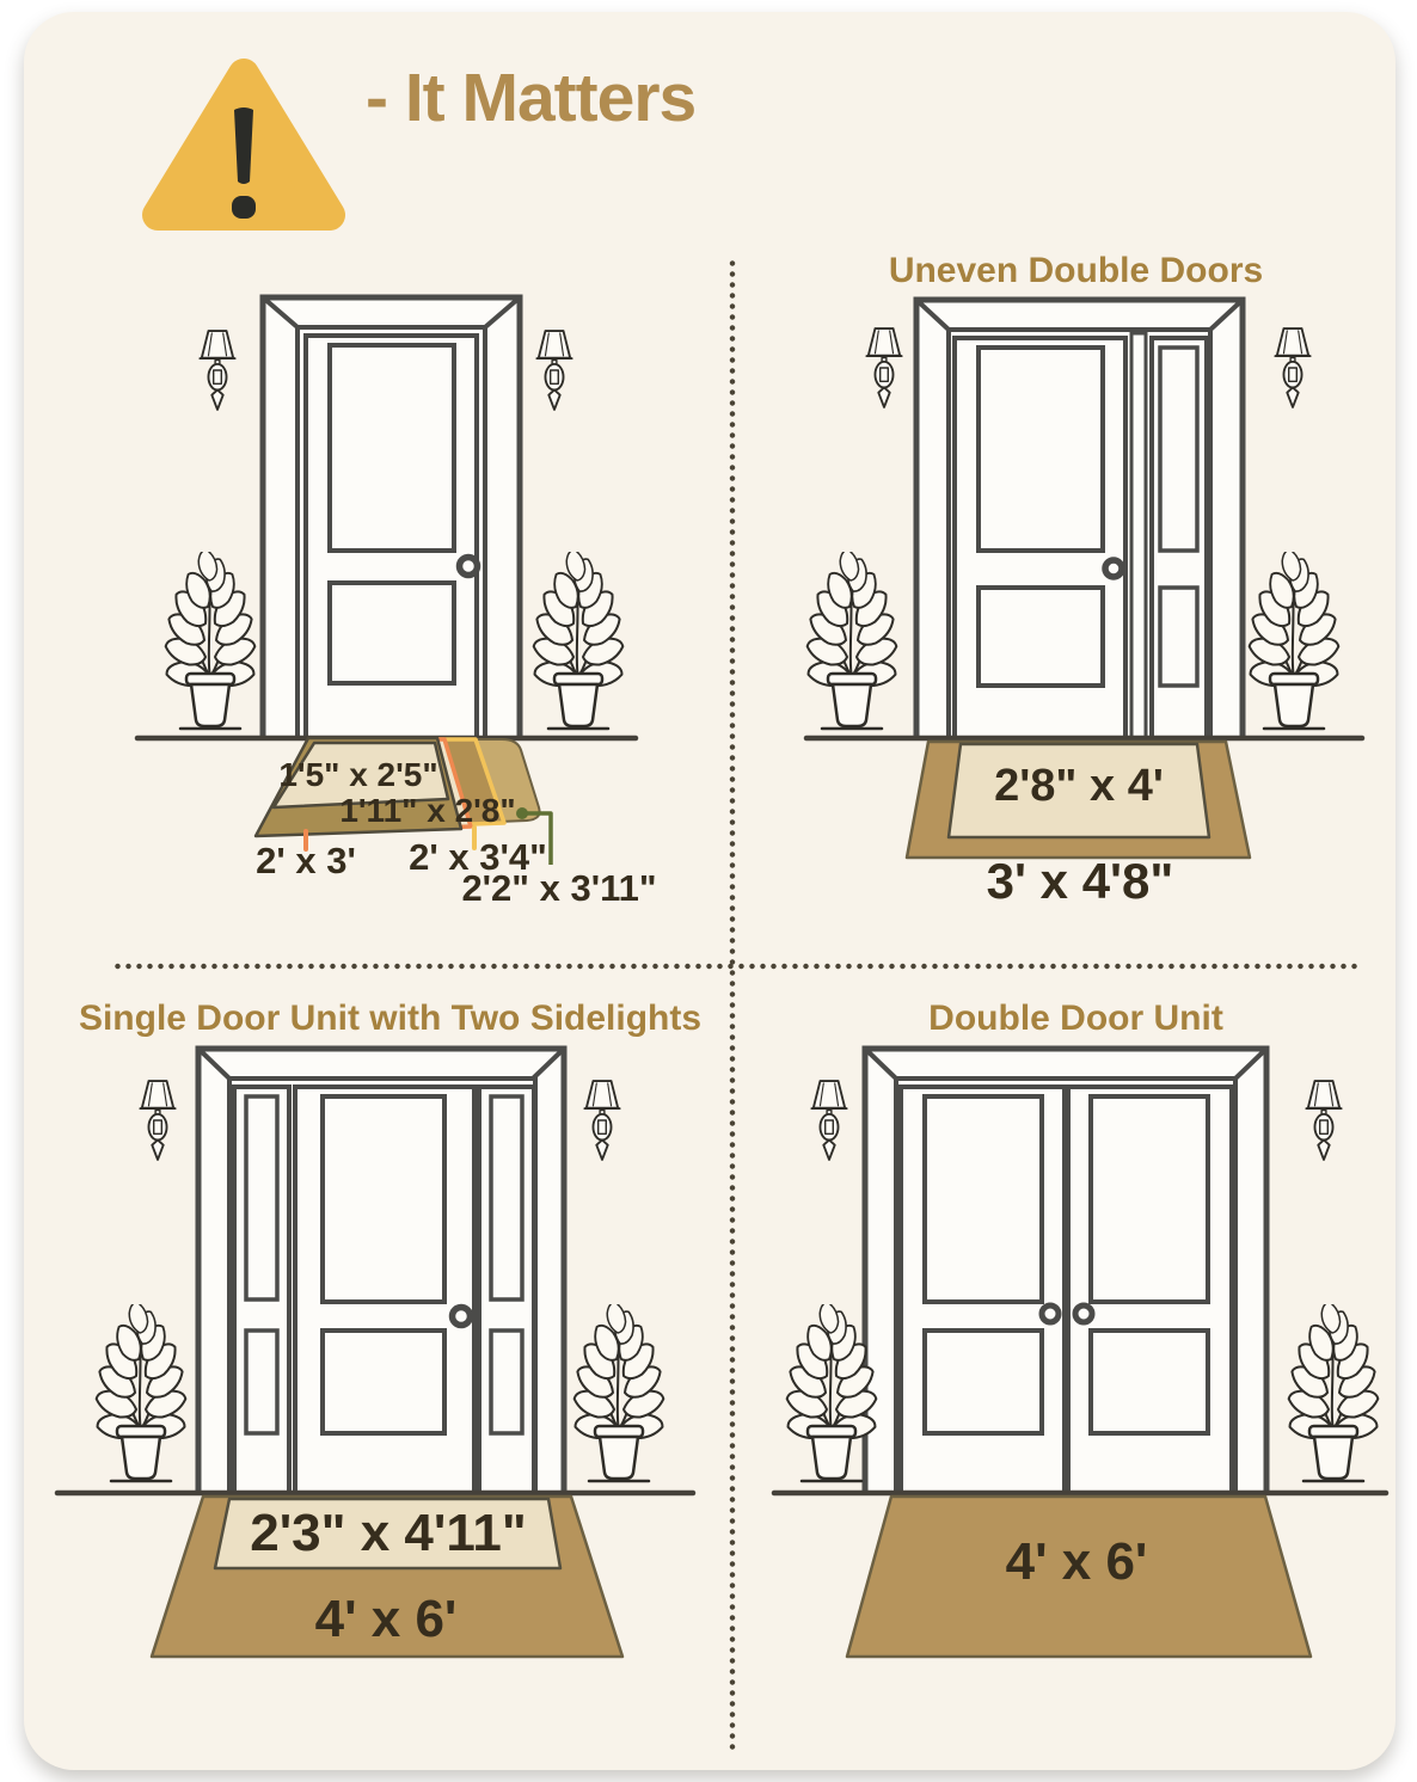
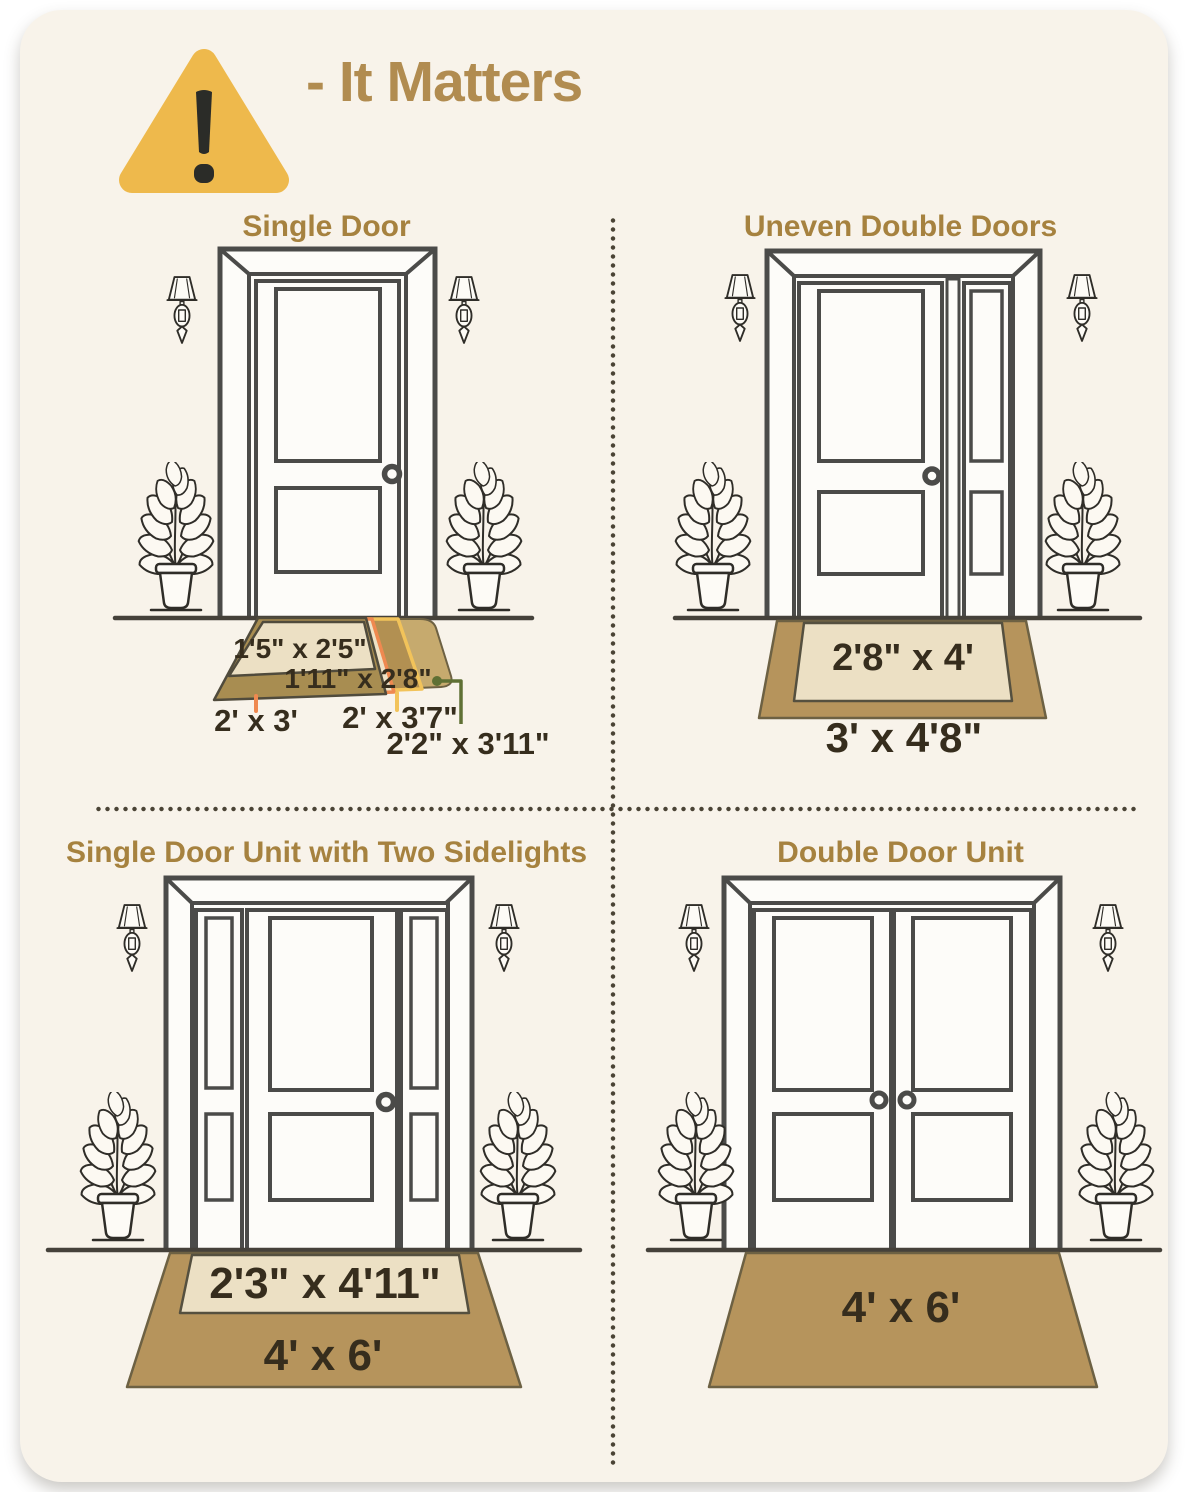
  - It Matters
+ Single Door
  Uneven Double Doors
  Single Door Unit with Two Sidelights
  Double Door Unit
  1'5" x 2'5"
  1'11" x 2'8"
  2' x 3'
- 2' x 3'4"
+ 2' x 3'7"
  2'2" x 3'11"
  2'8" x 4'
  3' x 4'8"
  2'3" x 4'11"
  4' x 6'
  4' x 6'
